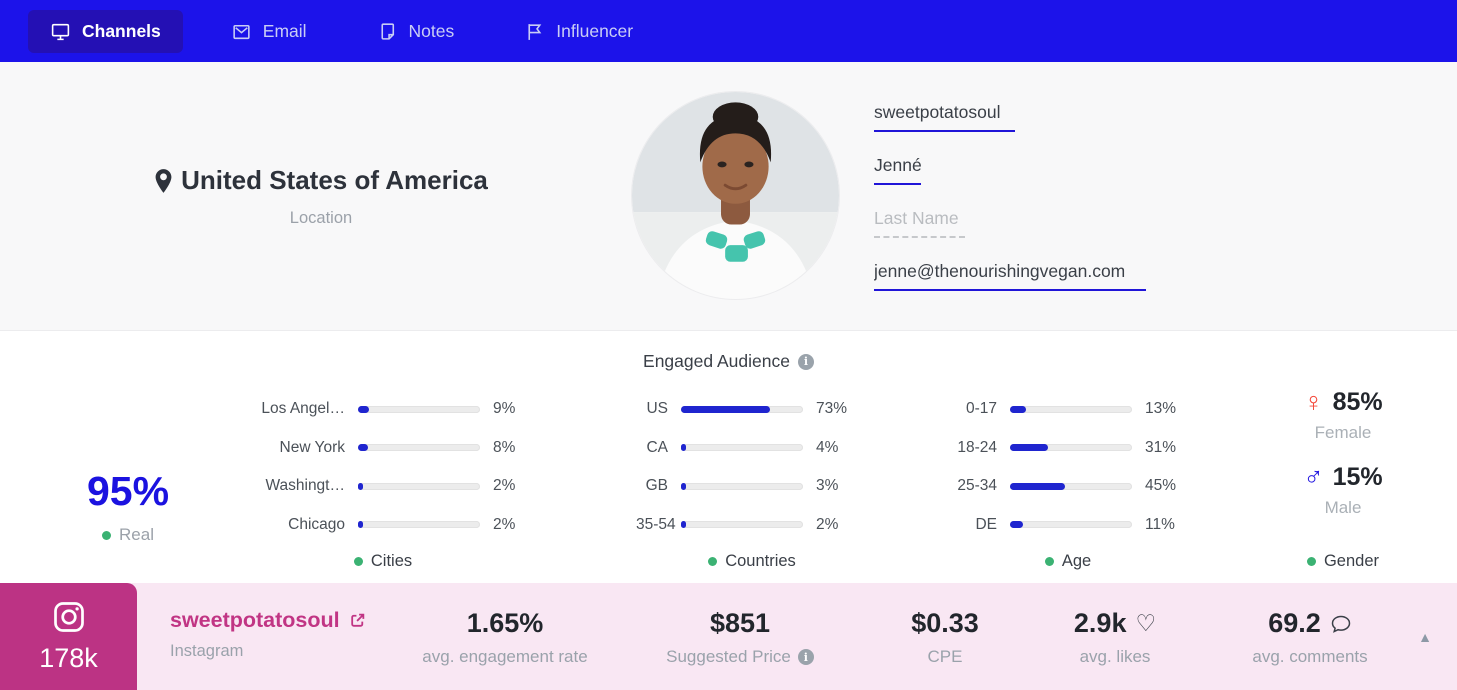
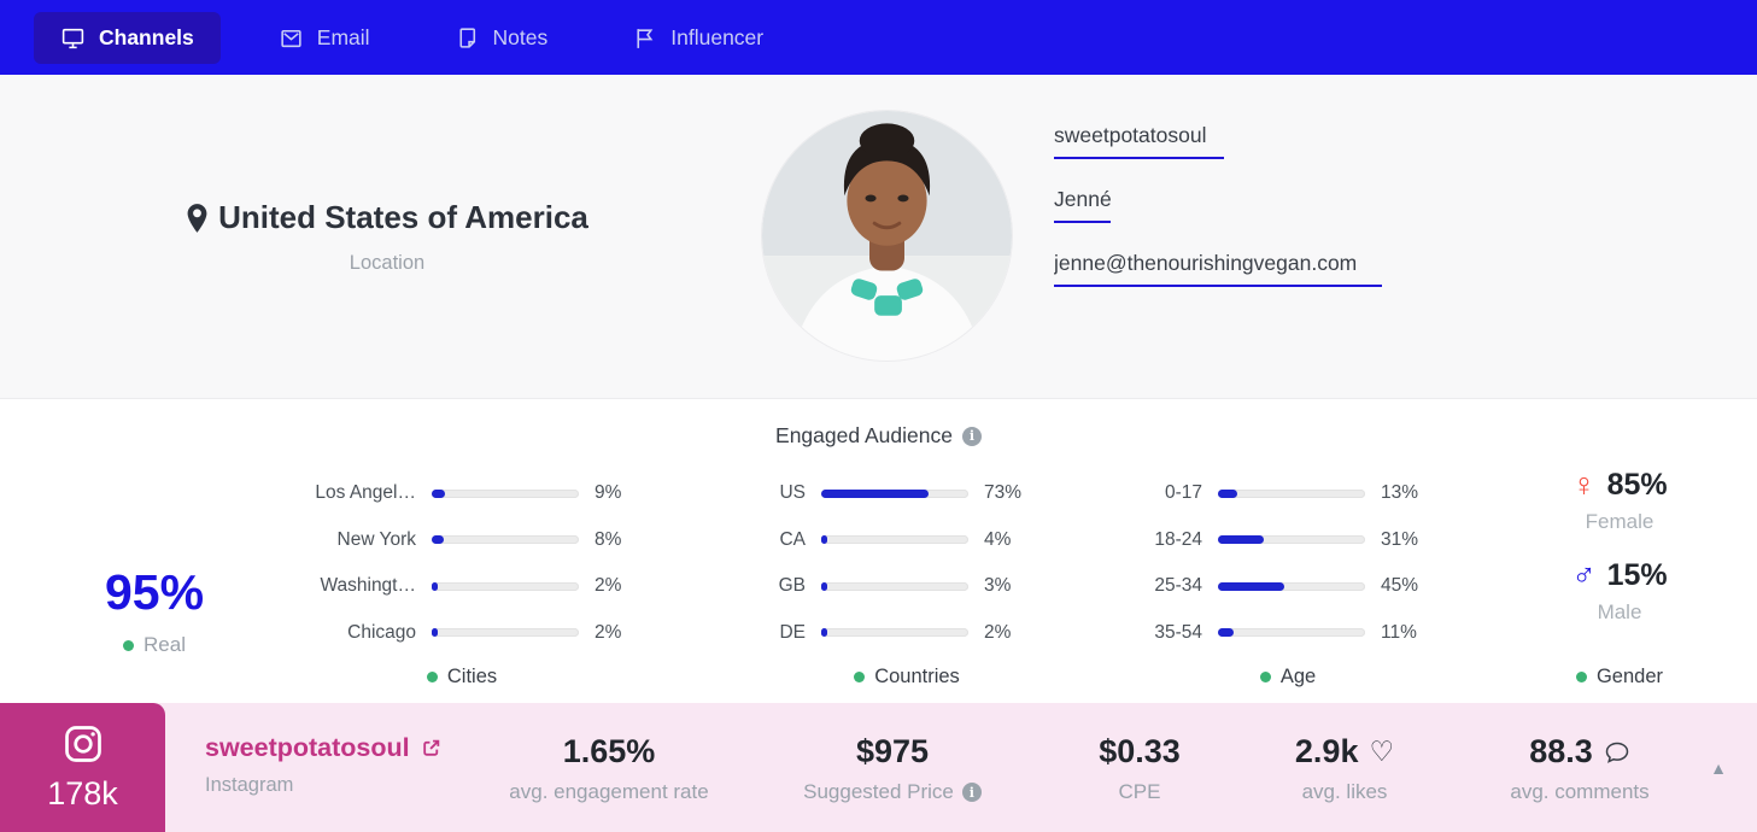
  Channels
  Email
  Notes
  Influencer
  United States of America
  Location
  sweetpotatosoul
  Jenné
- Last Name
  jenne@thenourishingvegan.com
  Engaged Audience
  i
  95%
  Real
  Los Angel…
  9%
  New York
  8%
  Washingt…
  2%
  Chicago
  2%
  Cities
  US
  73%
  CA
  4%
  GB
  3%
- 35-54
+ DE
  2%
  Countries
  0-17
  13%
  18-24
  31%
  25-34
  45%
- DE
+ 35-54
  11%
  Age
  ♀
  85%
  Female
  ♂
  15%
  Male
  Gender
  178k
  sweetpotatosoul
  Instagram
  1.65%
  avg. engagement rate
- $851
+ $975
  Suggested Price
  i
  $0.33
  CPE
  2.9k
  ♡
  avg. likes
- 69.2
+ 88.3
  avg. comments
  ▲
